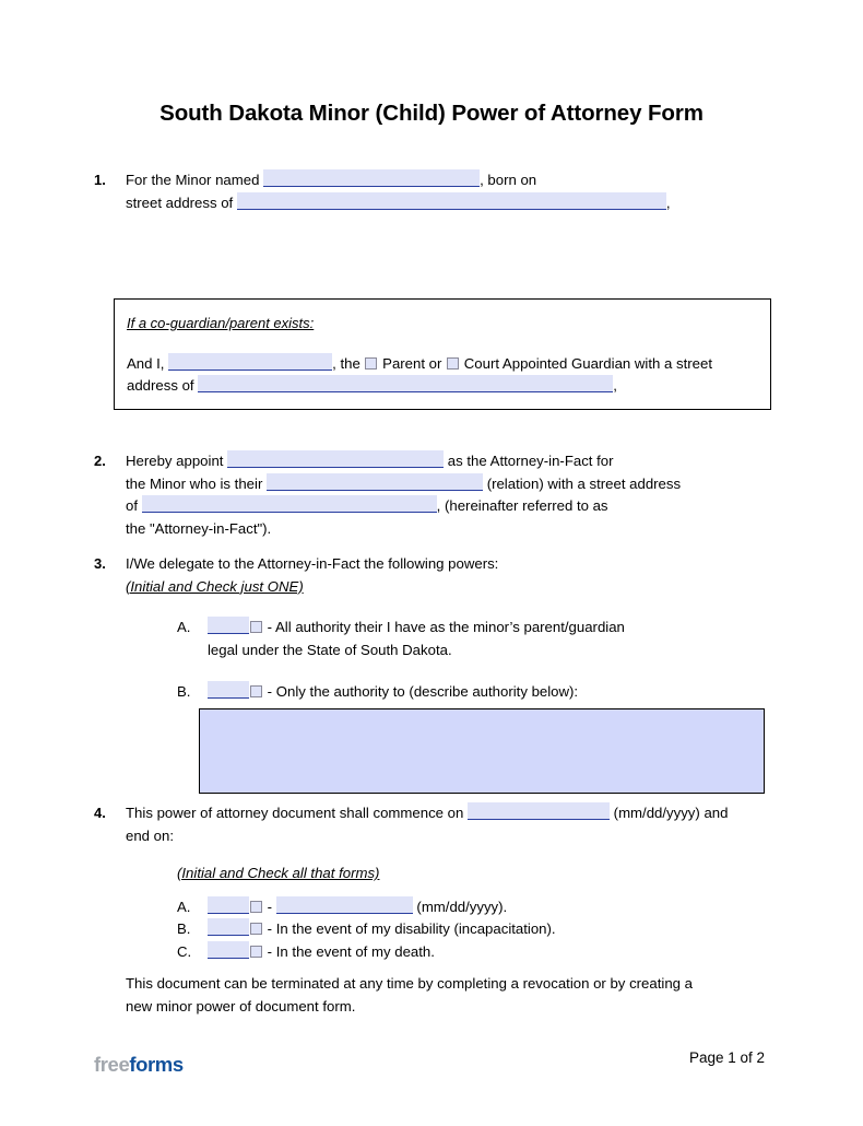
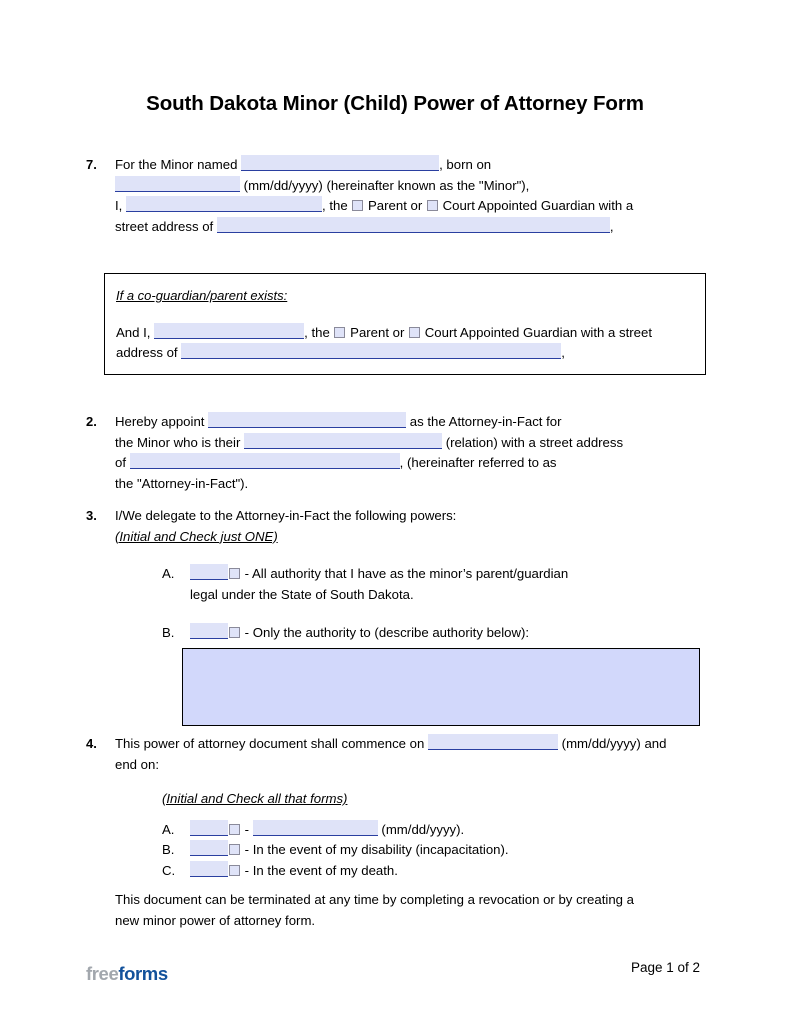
  South Dakota Minor (Child) Power of Attorney Form
- 1.
+ 7.
  For the Minor named , born on
+ (mm/dd/yyyy) (hereinafter known as the "Minor"),
+ I, , the Parent or Court Appointed Guardian with a
  street address of ,
  If a co-guardian/parent exists:
  And I, , the Parent or Court Appointed Guardian with a street
  address of ,
  2.
  Hereby appoint as the Attorney-in-Fact for
  the Minor who is their (relation) with a street address
  of , (hereinafter referred to as
  the "Attorney-in-Fact").
  3.
  I/We delegate to the Attorney-in-Fact the following powers:
  (Initial and Check just ONE)
- A. - All authority their I have as the minor’s parent/guardian
+ A. - All authority that I have as the minor’s parent/guardian
  legal under the State of South Dakota.
  B. - Only the authority to (describe authority below):
  4.
  This power of attorney document shall commence on (mm/dd/yyyy) and
  end on:
  (Initial and Check all that forms)
  A. - (mm/dd/yyyy).
  B. - In the event of my disability (incapacitation).
  C. - In the event of my death.
  This document can be terminated at any time by completing a revocation or by creating a
- new minor power of document form.
+ new minor power of attorney form.
  freeforms
  Page 1 of 2
